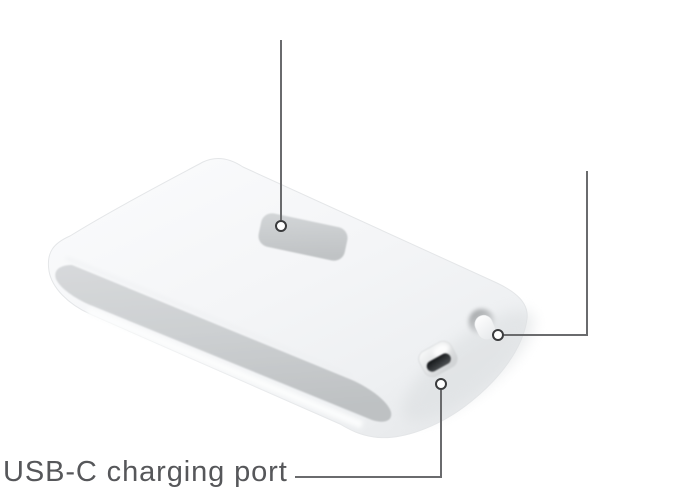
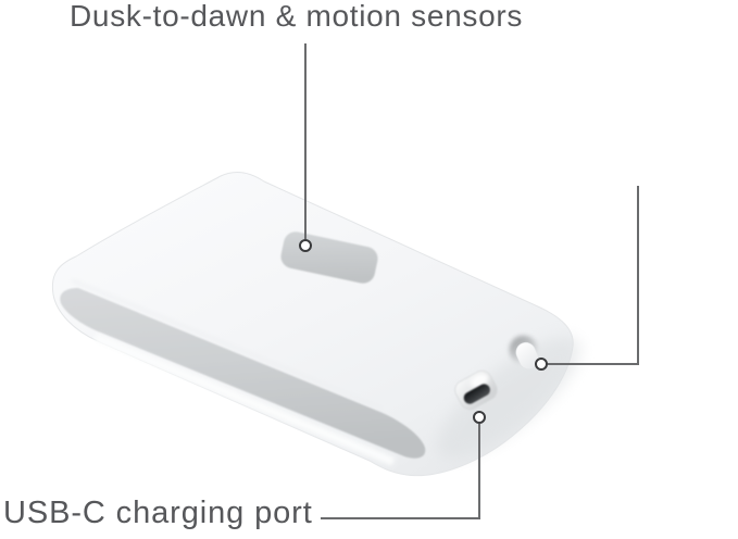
+ Dusk-to-dawn & motion sensors
  USB-C charging port
